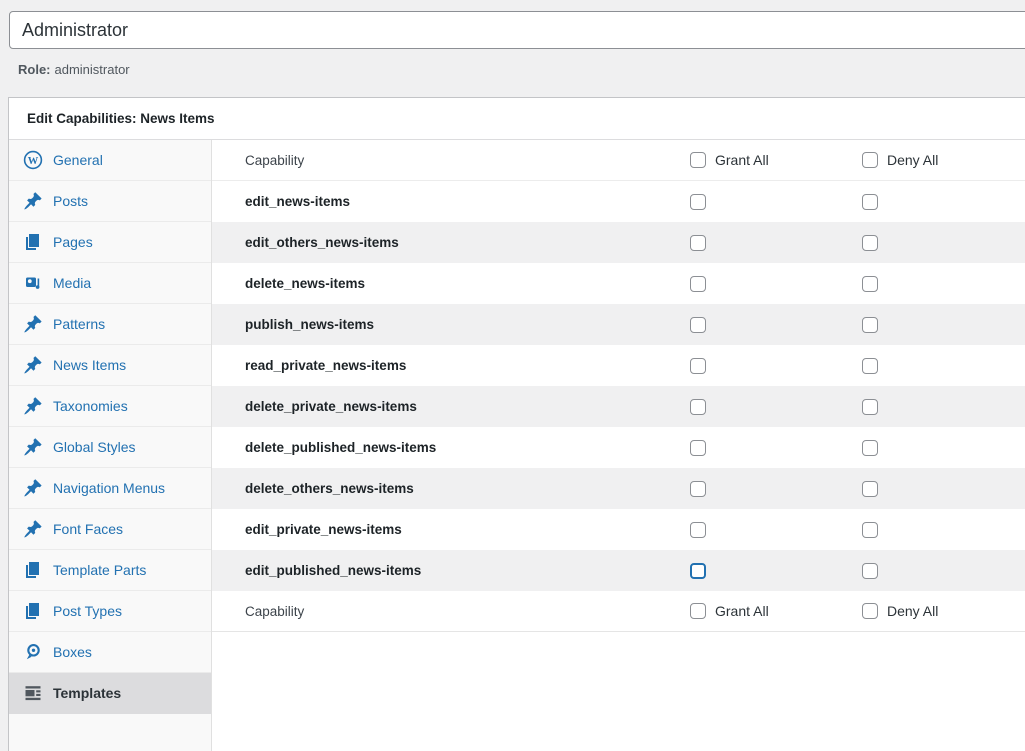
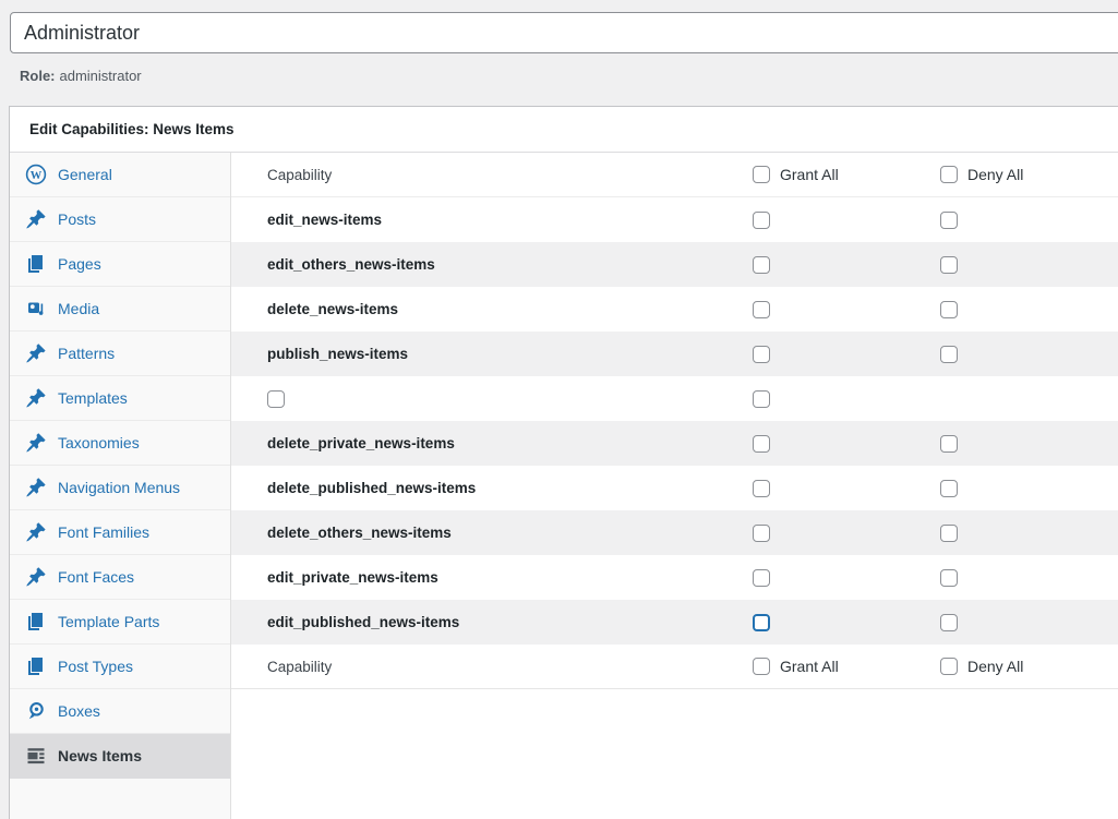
  Administrator
  Role: administrator
  Edit Capabilities: News Items
  W
  General
  Posts
  Pages
  Media
  Patterns
- News Items
+ Templates
  Taxonomies
- Global Styles
  Navigation Menus
+ Font Families
  Font Faces
  Template Parts
  Post Types
  Boxes
- Templates
+ News Items
  Capability
  Grant All
  Deny All
  edit_news-items
  edit_others_news-items
  delete_news-items
  publish_news-items
- read_private_news-items
  delete_private_news-items
  delete_published_news-items
  delete_others_news-items
  edit_private_news-items
  edit_published_news-items
  Capability
  Grant All
  Deny All
